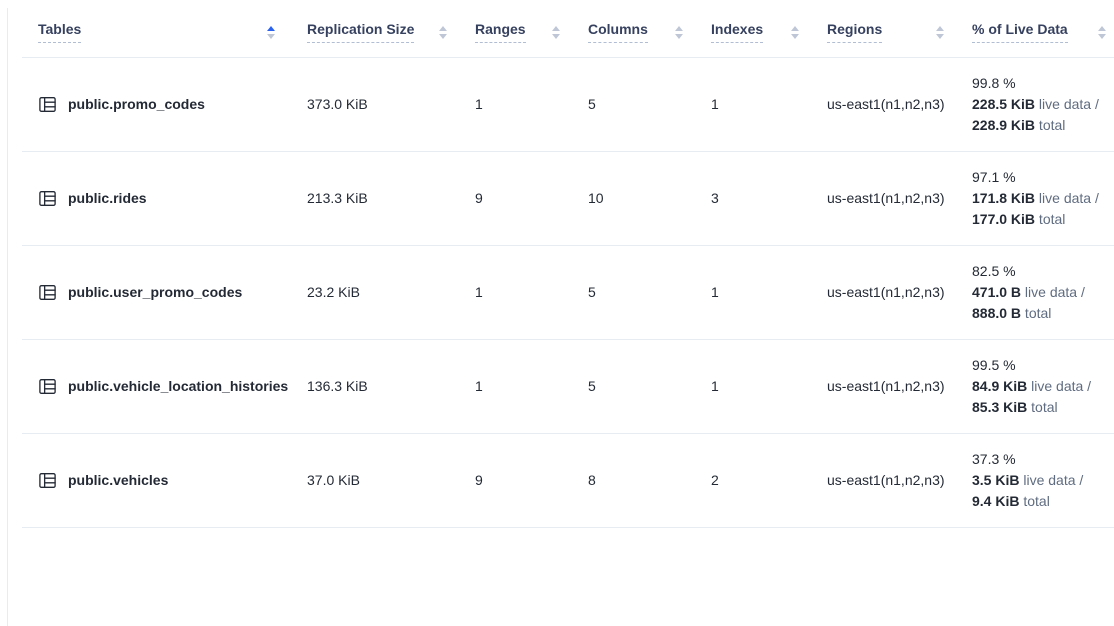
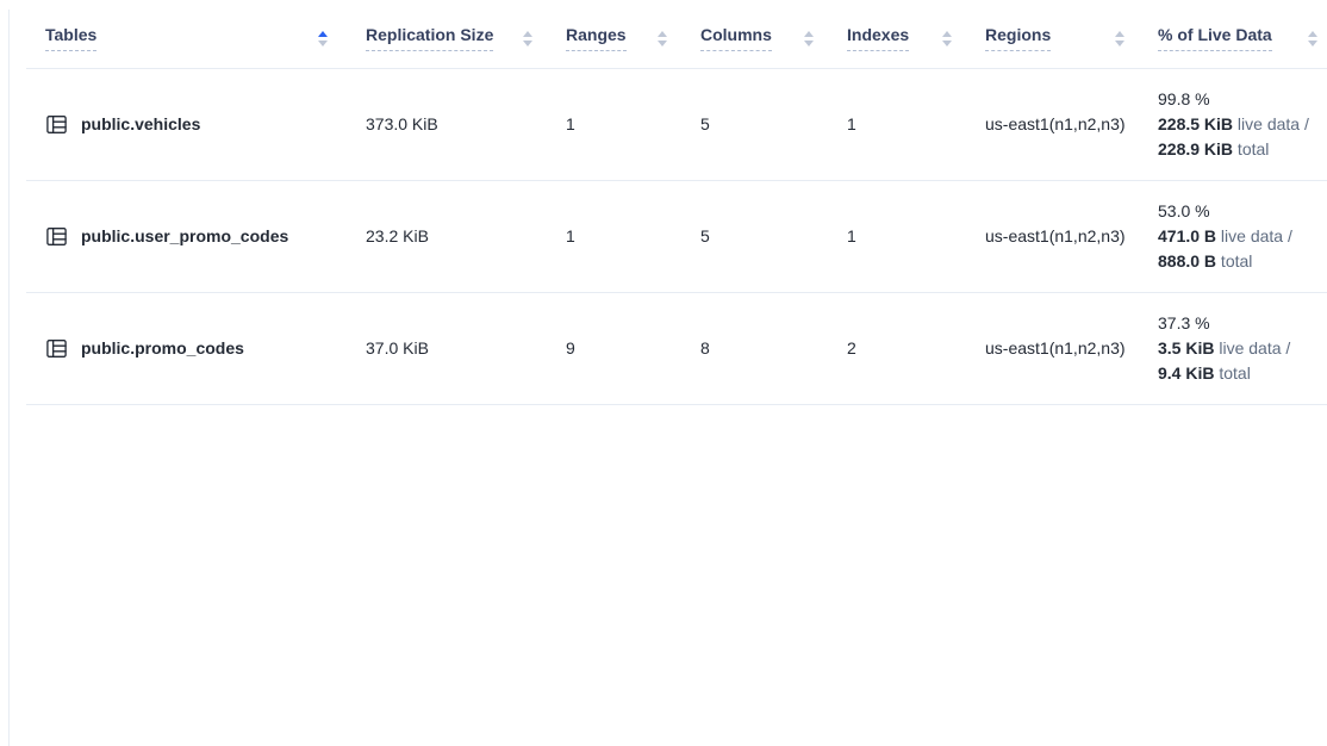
  Tables	Replication Size	Ranges	Columns	Indexes	Regions	% of Live Data
- public.promo_codes	373.0 KiB	1	5	1	us-east1(n1,n2,n3)	99.8 % 228.5 KiB live data / 228.9 KiB total
+ public.vehicles	373.0 KiB	1	5	1	us-east1(n1,n2,n3)	99.8 % 228.5 KiB live data / 228.9 KiB total
- public.rides	213.3 KiB	9	10	3	us-east1(n1,n2,n3)	97.1 % 171.8 KiB live data / 177.0 KiB total
- public.user_promo_codes	23.2 KiB	1	5	1	us-east1(n1,n2,n3)	82.5 % 471.0 B live data / 888.0 B total
+ public.user_promo_codes	23.2 KiB	1	5	1	us-east1(n1,n2,n3)	53.0 % 471.0 B live data / 888.0 B total
- public.vehicle_location_histories	136.3 KiB	1	5	1	us-east1(n1,n2,n3)	99.5 % 84.9 KiB live data / 85.3 KiB total
- public.vehicles	37.0 KiB	9	8	2	us-east1(n1,n2,n3)	37.3 % 3.5 KiB live data / 9.4 KiB total
+ public.promo_codes	37.0 KiB	9	8	2	us-east1(n1,n2,n3)	37.3 % 3.5 KiB live data / 9.4 KiB total
